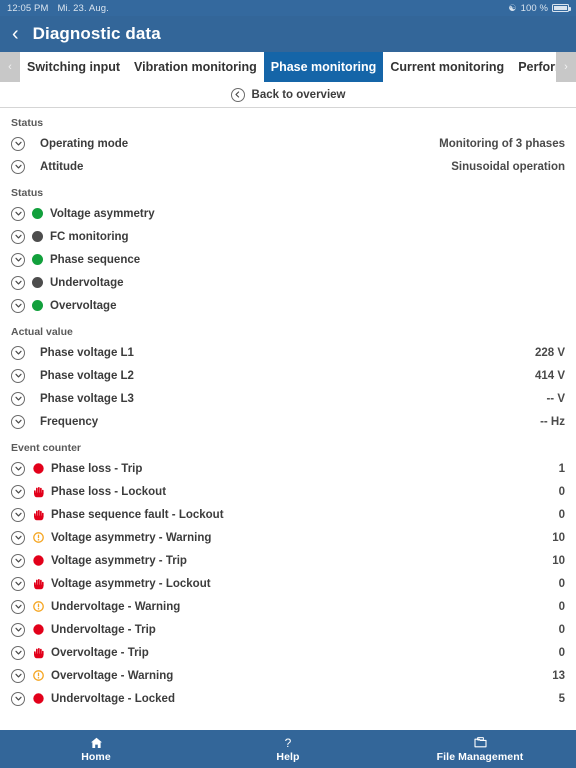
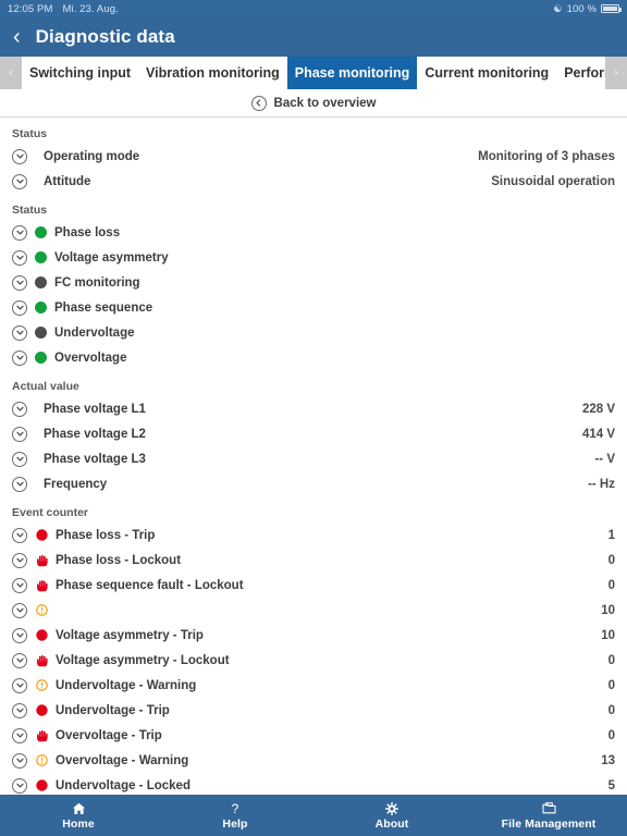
  12:05 PM
  Mi. 23. Aug.
  ☯
  100 %
  ‹
  Diagnostic data
  ‹
  Switching input
  Vibration monitoring
  Phase monitoring
  Current monitoring
  ›
  Back to overview
  Status
  Operating mode
  Monitoring of 3 phases
  Attitude
  Sinusoidal operation
  Status
+ Phase loss
  Voltage asymmetry
  FC monitoring
  Phase sequence
  Undervoltage
  Overvoltage
  Actual value
  Phase voltage L1
  228 V
  Phase voltage L2
  414 V
  Phase voltage L3
  -- V
  Frequency
  -- Hz
  Event counter
  Phase loss - Trip
  1
  Phase loss - Lockout
  0
  Phase sequence fault - Lockout
  0
- Voltage asymmetry - Warning
  10
  Voltage asymmetry - Trip
  10
  Voltage asymmetry - Lockout
  0
  Undervoltage - Warning
  0
  Undervoltage - Trip
  0
  Overvoltage - Trip
  0
  Overvoltage - Warning
  13
  Undervoltage - Locked
  5
  Home
  ?
  Help
+ About
  File Management
